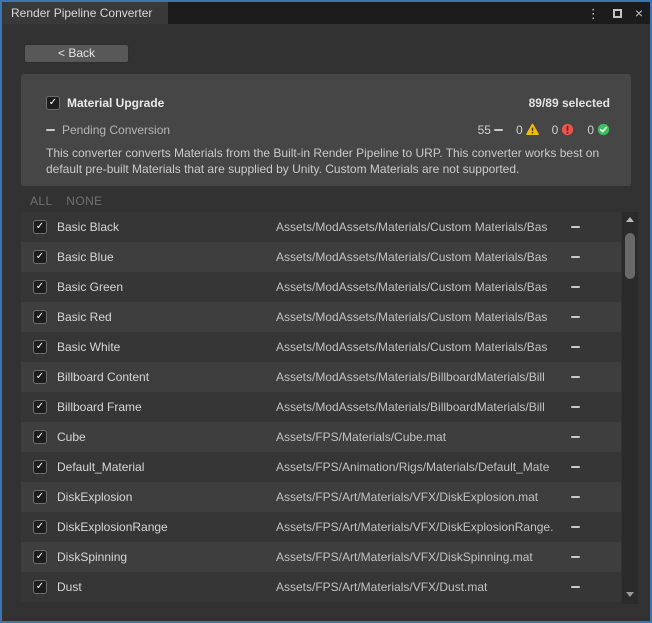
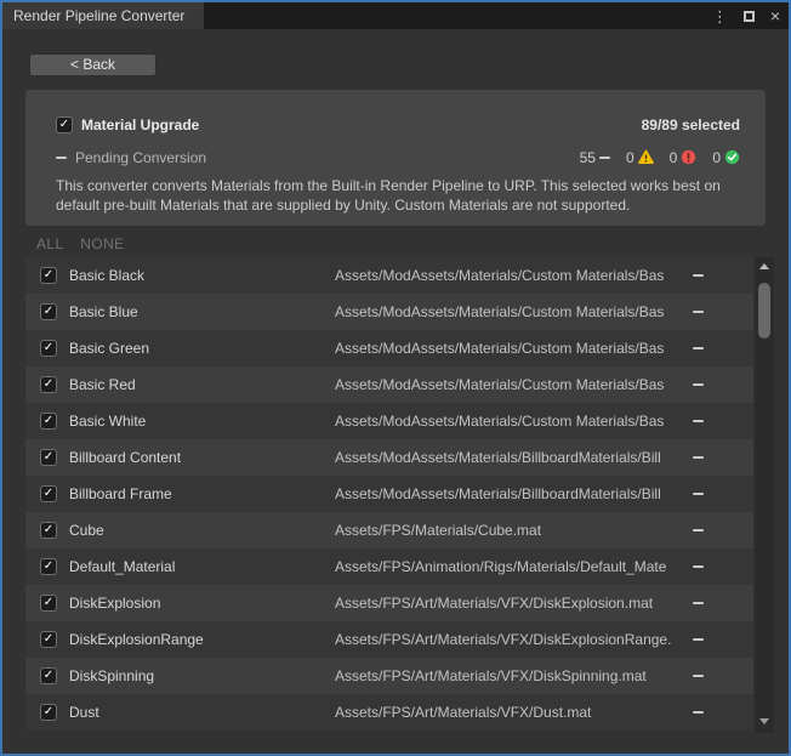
  Render Pipeline Converter
  ⋮
  ×
  < Back
  ✓
  Material Upgrade
  89/89 selected
  Pending Conversion
  55
  0
  0
  0
- This converter converts Materials from the Built-in Render Pipeline to URP. This converter works best on default pre-built Materials that are supplied by Unity. Custom Materials are not supported.
+ This converter converts Materials from the Built-in Render Pipeline to URP. This selected works best on default pre-built Materials that are supplied by Unity. Custom Materials are not supported.
  ALL NONE
  ✓
  Basic Black
  Assets/ModAssets/Materials/Custom Materials/Bas
  ✓
  Basic Blue
  Assets/ModAssets/Materials/Custom Materials/Bas
  ✓
  Basic Green
  Assets/ModAssets/Materials/Custom Materials/Bas
  ✓
  Basic Red
  Assets/ModAssets/Materials/Custom Materials/Bas
  ✓
  Basic White
  Assets/ModAssets/Materials/Custom Materials/Bas
  ✓
  Billboard Content
  Assets/ModAssets/Materials/BillboardMaterials/Bill
  ✓
  Billboard Frame
  Assets/ModAssets/Materials/BillboardMaterials/Bill
  ✓
  Cube
  Assets/FPS/Materials/Cube.mat
  ✓
  Default_Material
  Assets/FPS/Animation/Rigs/Materials/Default_Mate
  ✓
  DiskExplosion
  Assets/FPS/Art/Materials/VFX/DiskExplosion.mat
  ✓
  DiskExplosionRange
  Assets/FPS/Art/Materials/VFX/DiskExplosionRange.
  ✓
  DiskSpinning
  Assets/FPS/Art/Materials/VFX/DiskSpinning.mat
  ✓
  Dust
  Assets/FPS/Art/Materials/VFX/Dust.mat
